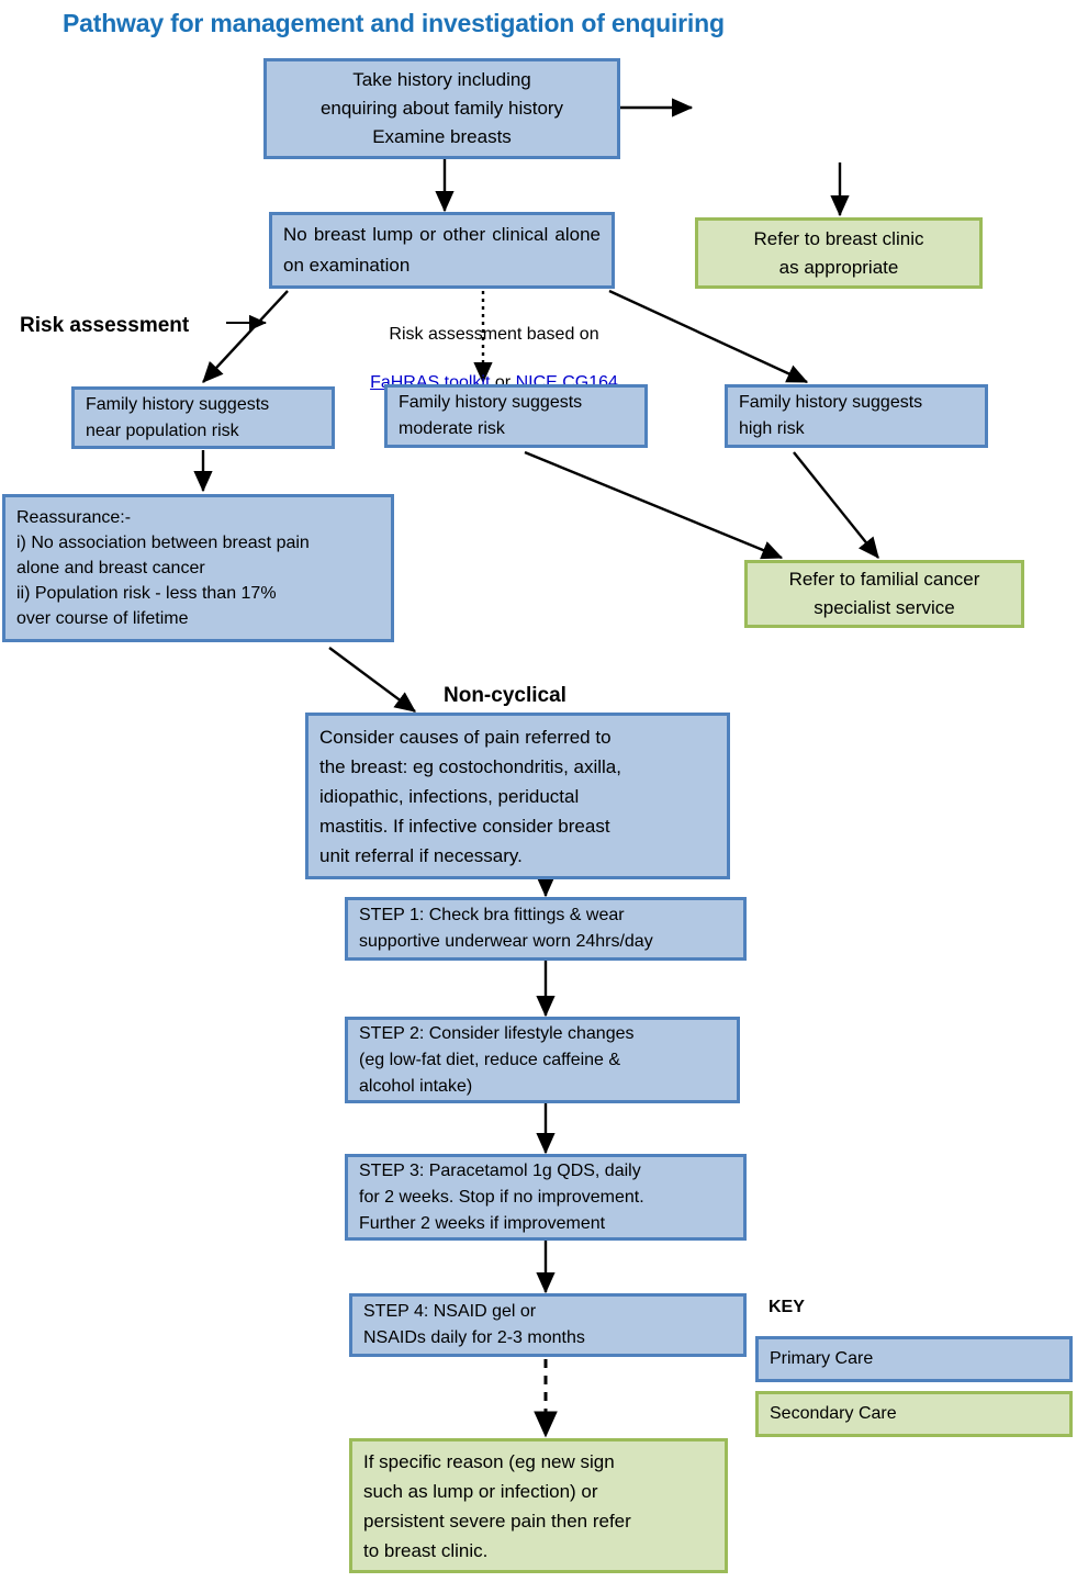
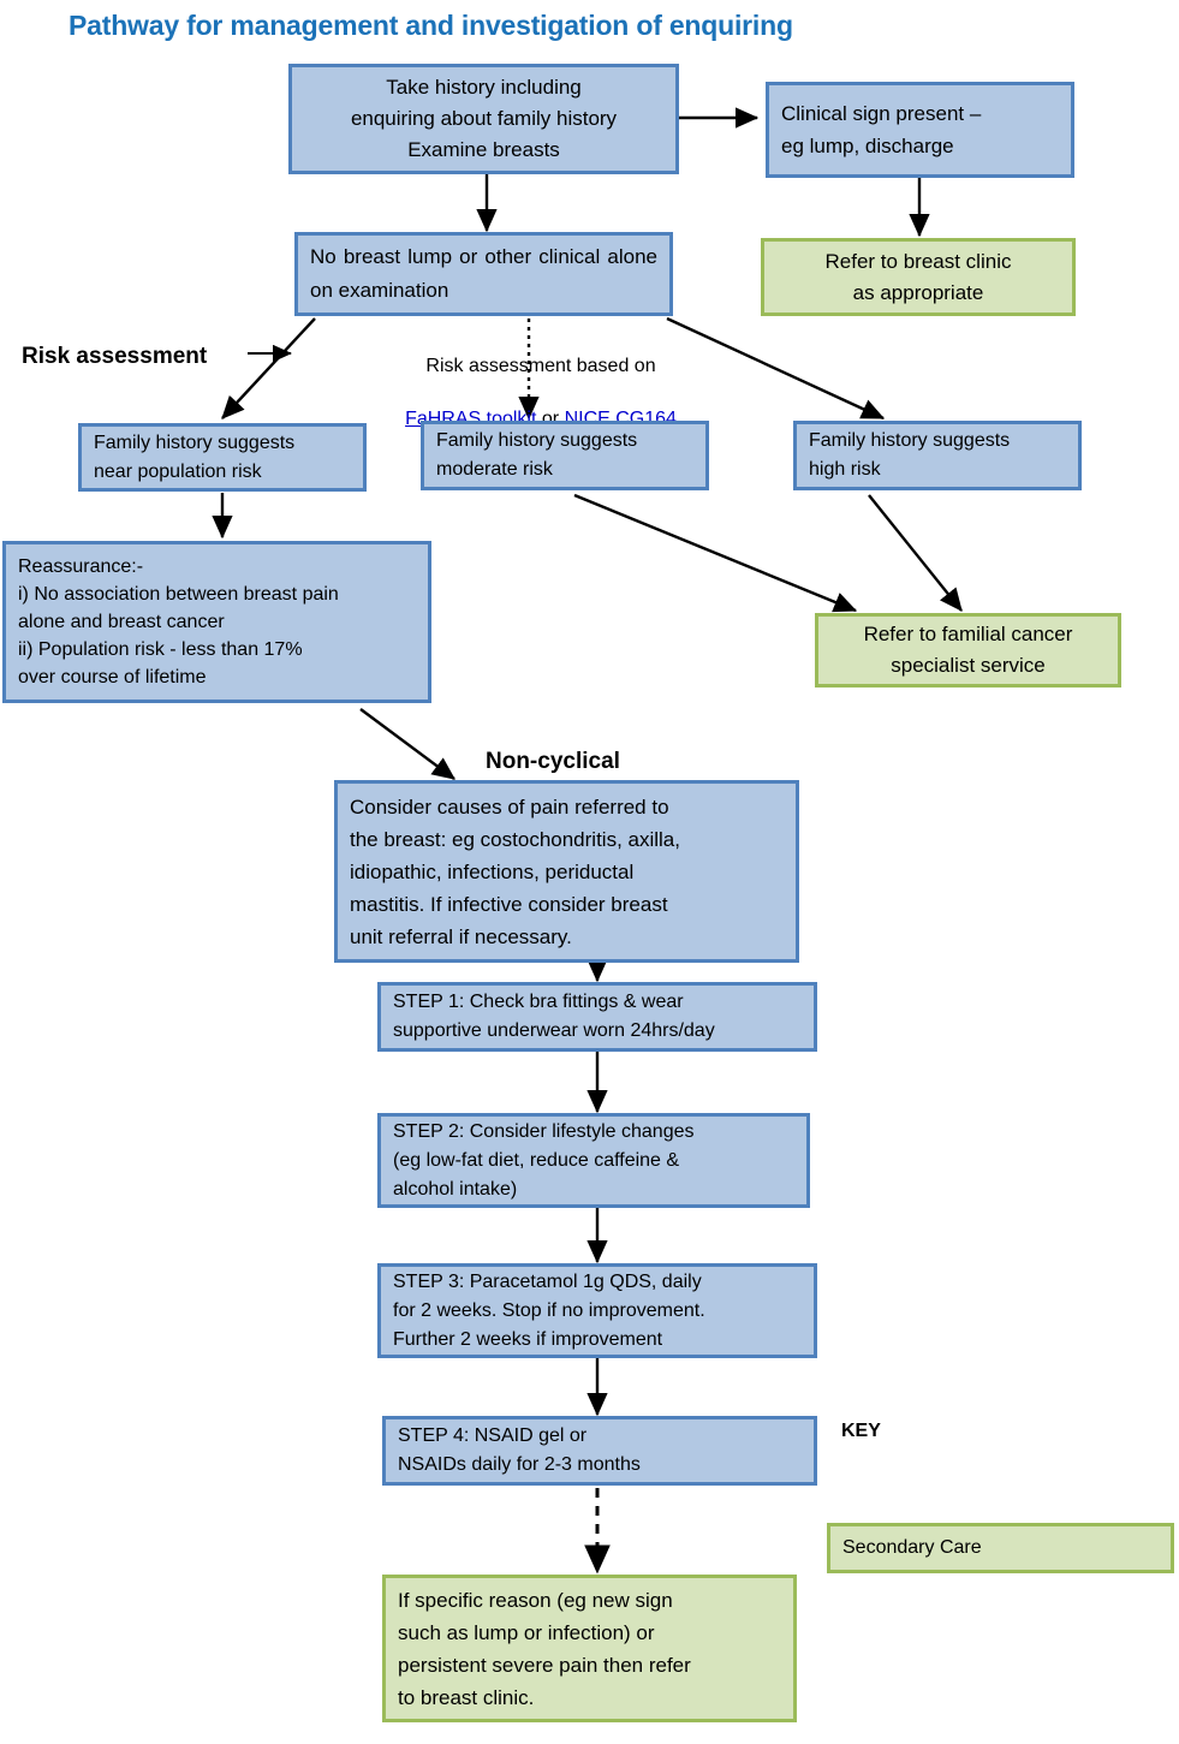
  Pathway for management and investigation of enquiring
  Take history including
  enquiring about family history
  Examine breasts
+ Clinical sign present –
+ eg lump, discharge
  Refer to breast clinic
  as appropriate
  No breast lump or other clinical alone on examination
  Risk assessment
  Risk assessment based on
  FaHRAS toolkit or NICE CG164
  Family history suggests
  near population risk
  Family history suggests
  moderate risk
  Family history suggests
  high risk
  Reassurance:-
  i) No association between breast pain
  alone and breast cancer
  ii) Population risk - less than 17%
  over course of lifetime
  Refer to familial cancer
  specialist service
  Non-cyclical
  Consider causes of pain referred to
  the breast: eg costochondritis, axilla,
  idiopathic, infections, periductal
  mastitis. If infective consider breast
  unit referral if necessary.
  STEP 1: Check bra fittings & wear
  supportive underwear worn 24hrs/day
  STEP 2: Consider lifestyle changes
  (eg low-fat diet, reduce caffeine &
  alcohol intake)
  STEP 3: Paracetamol 1g QDS, daily
  for 2 weeks. Stop if no improvement.
  Further 2 weeks if improvement
  STEP 4: NSAID gel or
  NSAIDs daily for 2-3 months
  KEY
- Primary Care
  Secondary Care
  If specific reason (eg new sign
  such as lump or infection) or
  persistent severe pain then refer
  to breast clinic.
